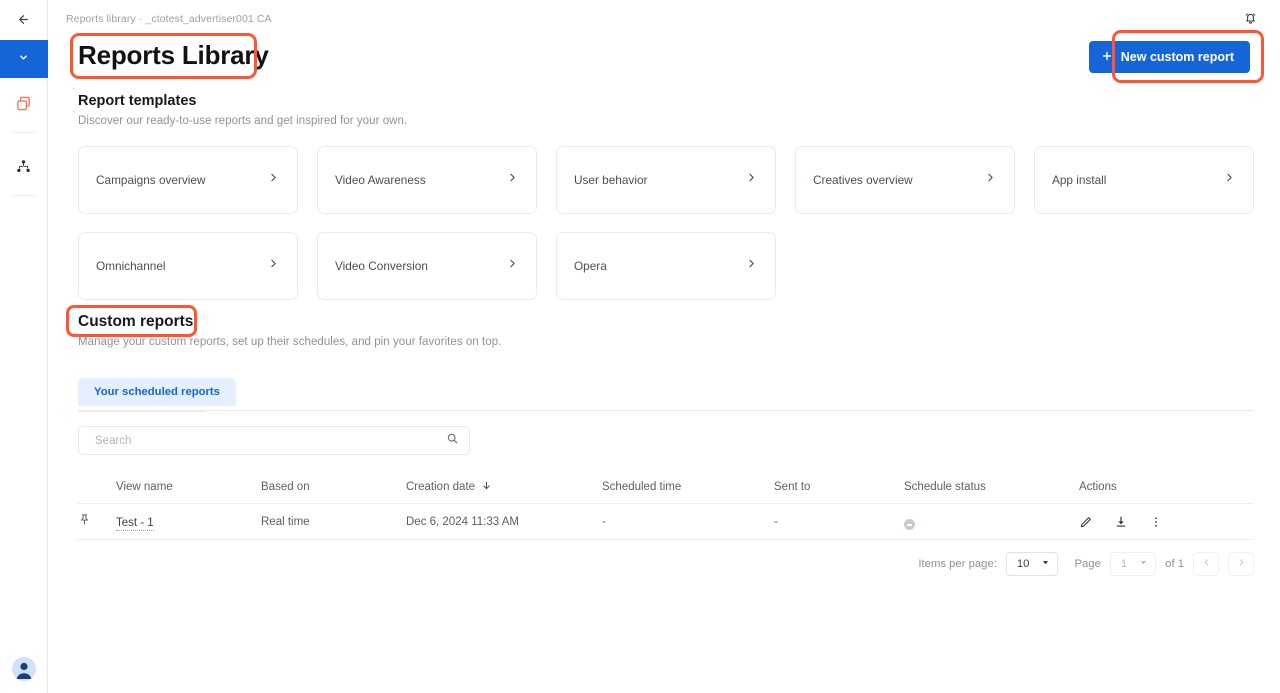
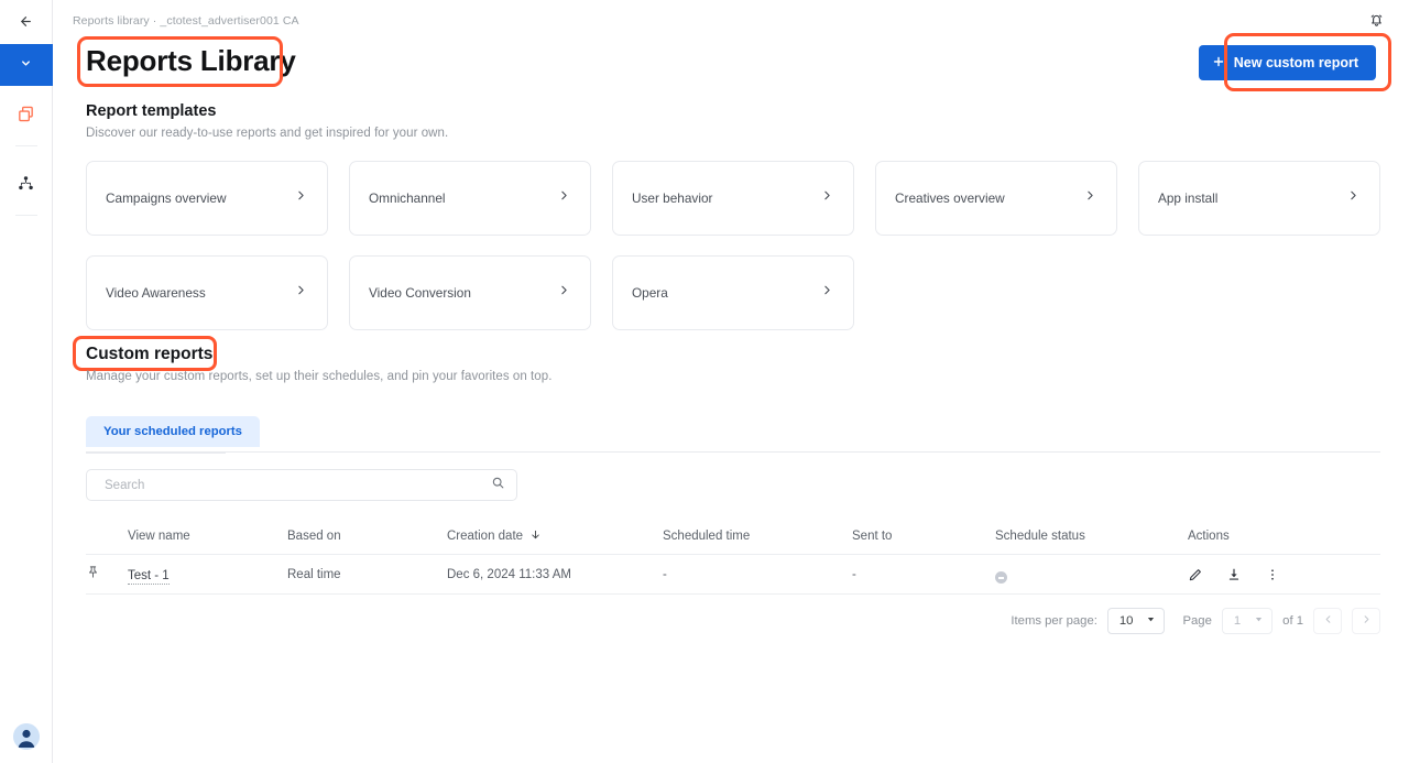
  Reports library · _ctotest_advertiser001 CA
  Reports Library
  New custom report
  Report templates
  Discover our ready-to-use reports and get inspired for your own.
  Campaigns overview
- Video Awareness
+ Omnichannel
  User behavior
  Creatives overview
  App install
- Omnichannel
+ Video Awareness
  Video Conversion
  Opera
  Custom reports
  Manage your custom reports, set up their schedules, and pin your favorites on top.
  Your scheduled reports
  Search
  View name
  Based on
  Creation date
  Scheduled time
  Sent to
  Schedule status
  Actions
  Test - 1
  Real time
  Dec 6, 2024 11:33 AM
  -
  -
  Items per page:
  10
  Page
  1
  of 1
